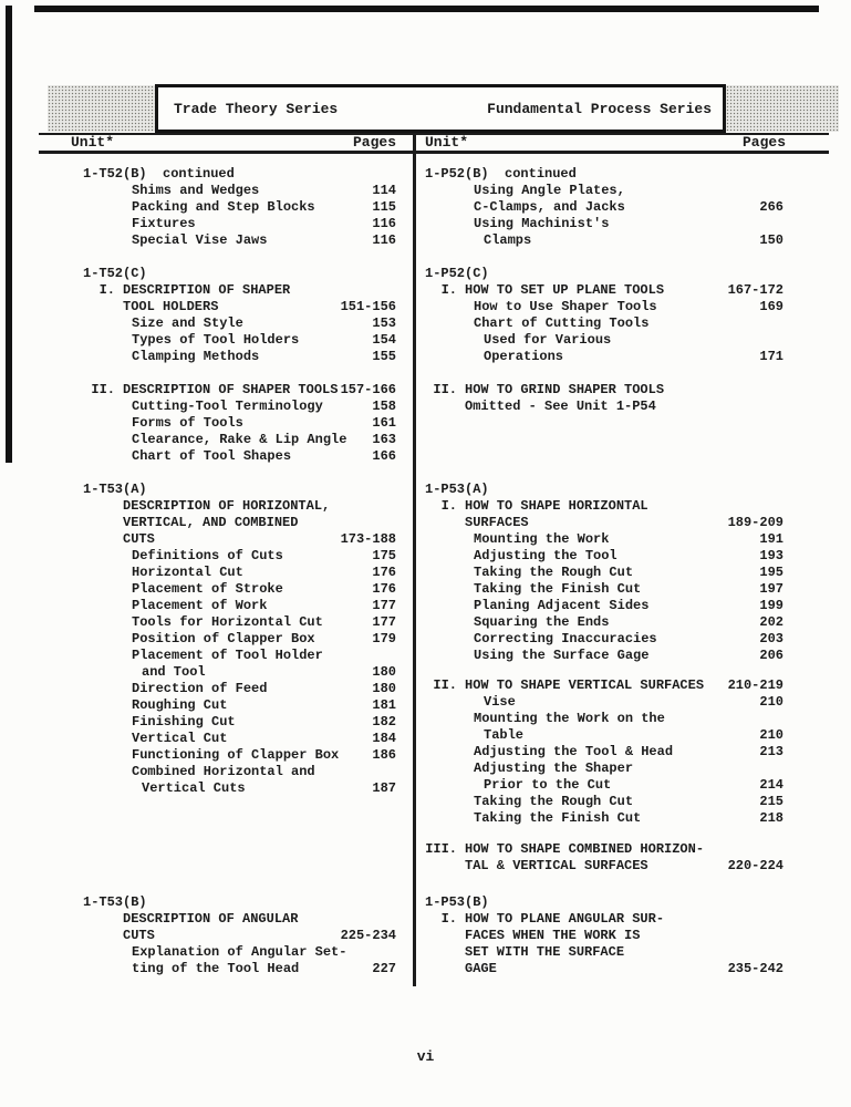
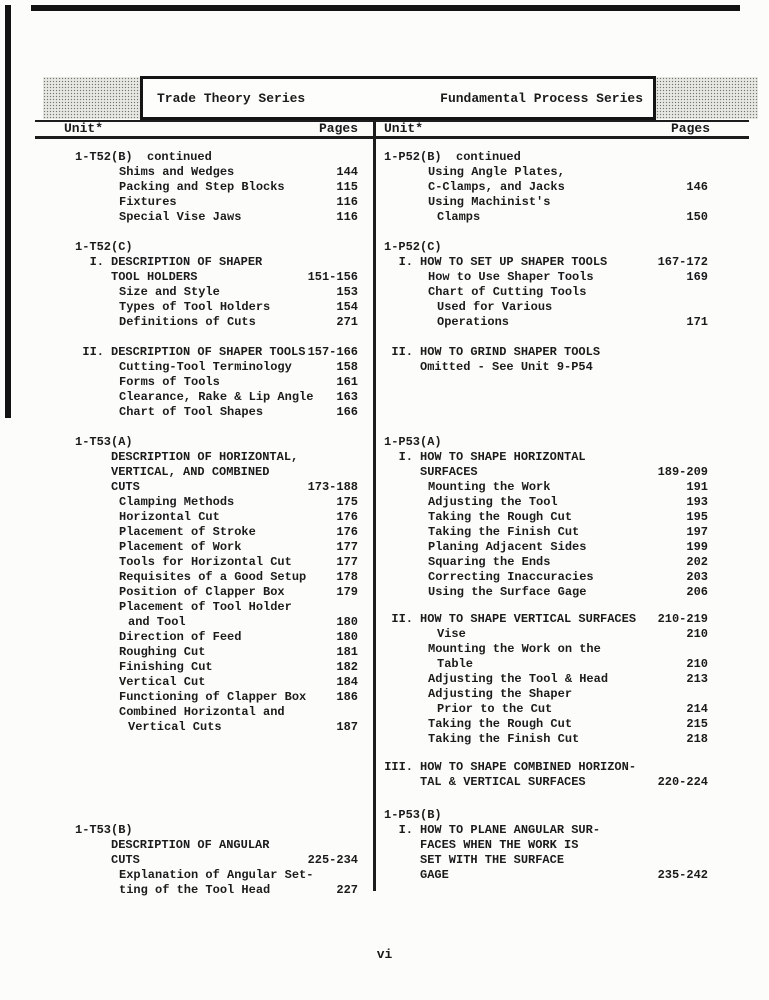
  Trade Theory Series
  Fundamental Process Series
  Unit*
  Pages
  Unit*
  Pages
  1-T52(B) continued
  Shims and Wedges
- 114
+ 144
  Packing and Step Blocks
  115
  Fixtures
  116
  Special Vise Jaws
  116
  1-T52(C)
  I.
  DESCRIPTION OF SHAPER
  TOOL HOLDERS
  151-156
  Size and Style
  153
  Types of Tool Holders
  154
- Clamping Methods
+ Definitions of Cuts
- 155
+ 271
  II.
  DESCRIPTION OF SHAPER TOOLS
  157-166
  Cutting-Tool Terminology
  158
  Forms of Tools
  161
  Clearance, Rake & Lip Angle
  163
  Chart of Tool Shapes
  166
  1-T53(A)
  DESCRIPTION OF HORIZONTAL,
  VERTICAL, AND COMBINED
  CUTS
  173-188
- Definitions of Cuts
+ Clamping Methods
  175
  Horizontal Cut
  176
  Placement of Stroke
  176
  Placement of Work
  177
  Tools for Horizontal Cut
  177
+ Requisites of a Good Setup
+ 178
  Position of Clapper Box
  179
  Placement of Tool Holder
  and Tool
  180
  Direction of Feed
  180
  Roughing Cut
  181
  Finishing Cut
  182
  Vertical Cut
  184
  Functioning of Clapper Box
  186
  Combined Horizontal and
  Vertical Cuts
  187
  1-T53(B)
  DESCRIPTION OF ANGULAR
  CUTS
  225-234
  Explanation of Angular Set-
  ting of the Tool Head
  227
  1-P52(B) continued
  Using Angle Plates,
  C-Clamps, and Jacks
- 266
+ 146
  Using Machinist's
  Clamps
  150
  1-P52(C)
  I.
- HOW TO SET UP PLANE TOOLS
+ HOW TO SET UP SHAPER TOOLS
  167-172
  How to Use Shaper Tools
  169
  Chart of Cutting Tools
  Used for Various
  Operations
  171
  II.
  HOW TO GRIND SHAPER TOOLS
- Omitted - See Unit 1-P54
+ Omitted - See Unit 9-P54
  1-P53(A)
  I.
  HOW TO SHAPE HORIZONTAL
  SURFACES
  189-209
  Mounting the Work
  191
  Adjusting the Tool
  193
  Taking the Rough Cut
  195
  Taking the Finish Cut
  197
  Planing Adjacent Sides
  199
  Squaring the Ends
  202
  Correcting Inaccuracies
  203
  Using the Surface Gage
  206
  II.
  HOW TO SHAPE VERTICAL SURFACES
  210-219
  Vise
  210
  Mounting the Work on the
  Table
  210
  Adjusting the Tool & Head
  213
  Adjusting the Shaper
  Prior to the Cut
  214
  Taking the Rough Cut
  215
  Taking the Finish Cut
  218
  III.
  HOW TO SHAPE COMBINED HORIZON-
  TAL & VERTICAL SURFACES
  220-224
  1-P53(B)
  I.
  HOW TO PLANE ANGULAR SUR-
  FACES WHEN THE WORK IS
  SET WITH THE SURFACE
  GAGE
  235-242
  vi
